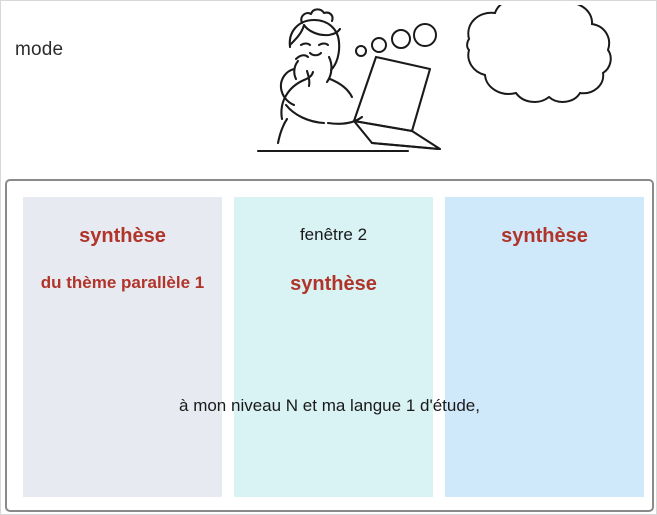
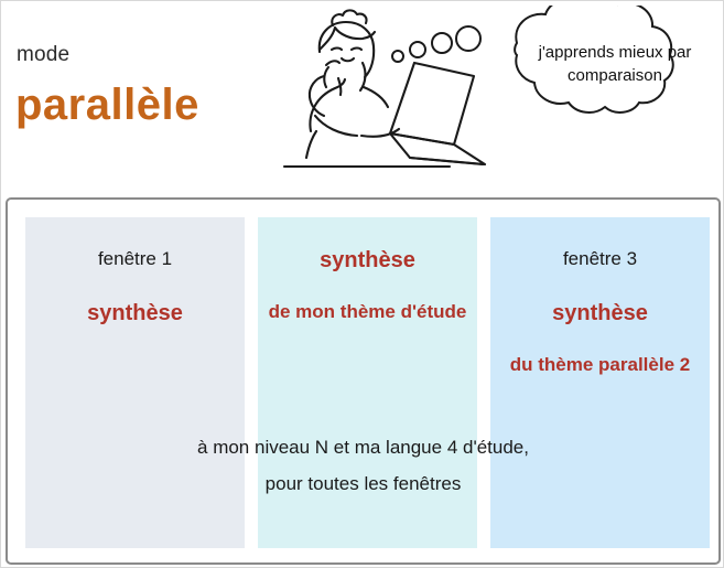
  mode
+ parallèle
+ j'apprends mieux par comparaison
+ fenêtre 1
  synthèse
- du thème parallèle 1
- fenêtre 2
  synthèse
+ de mon thème d'étude
+ fenêtre 3
  synthèse
+ du thème parallèle 2
- à mon niveau N et ma langue 1 d'étude,
+ à mon niveau N et ma langue 4 d'étude,
+ pour toutes les fenêtres
